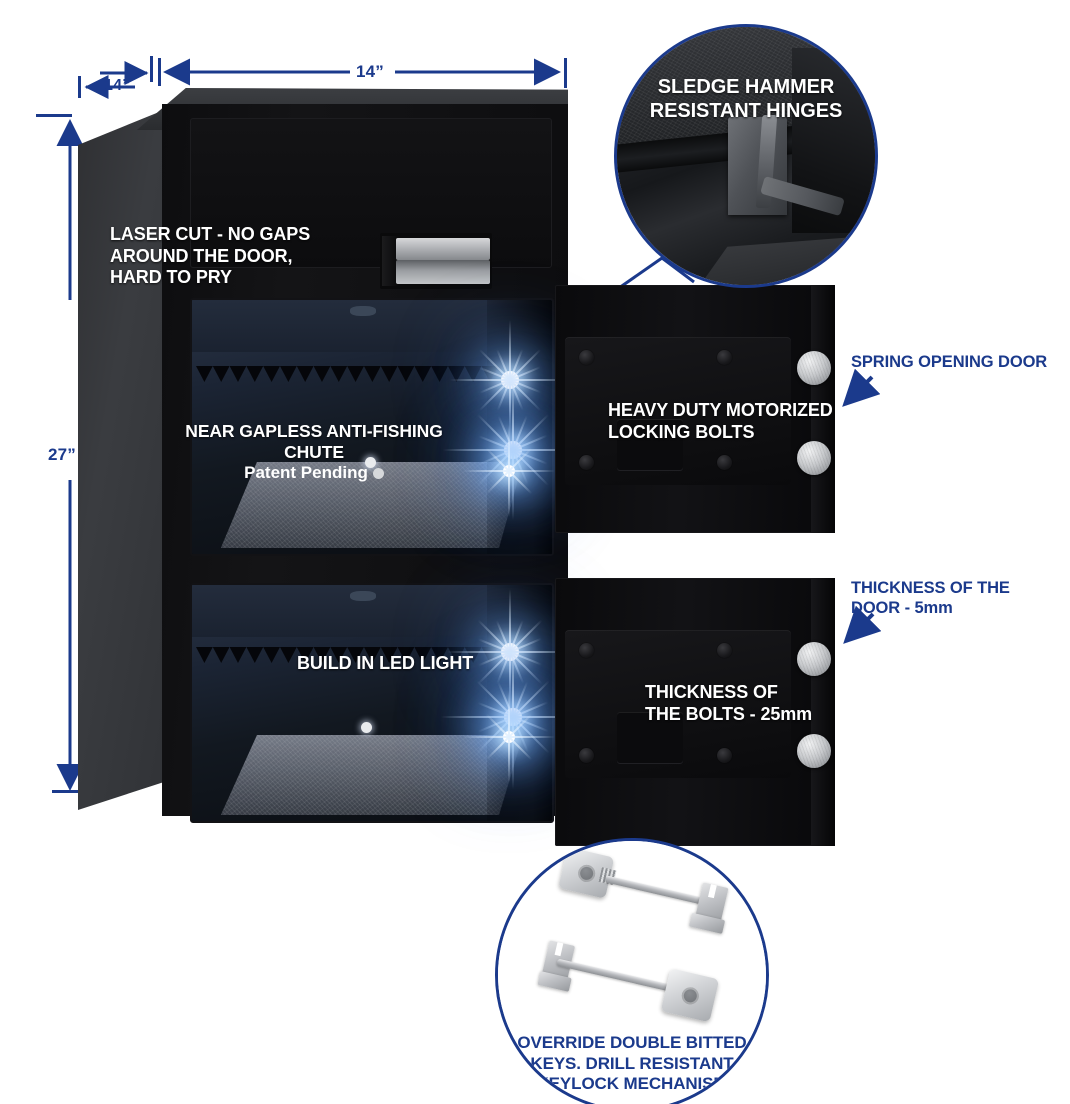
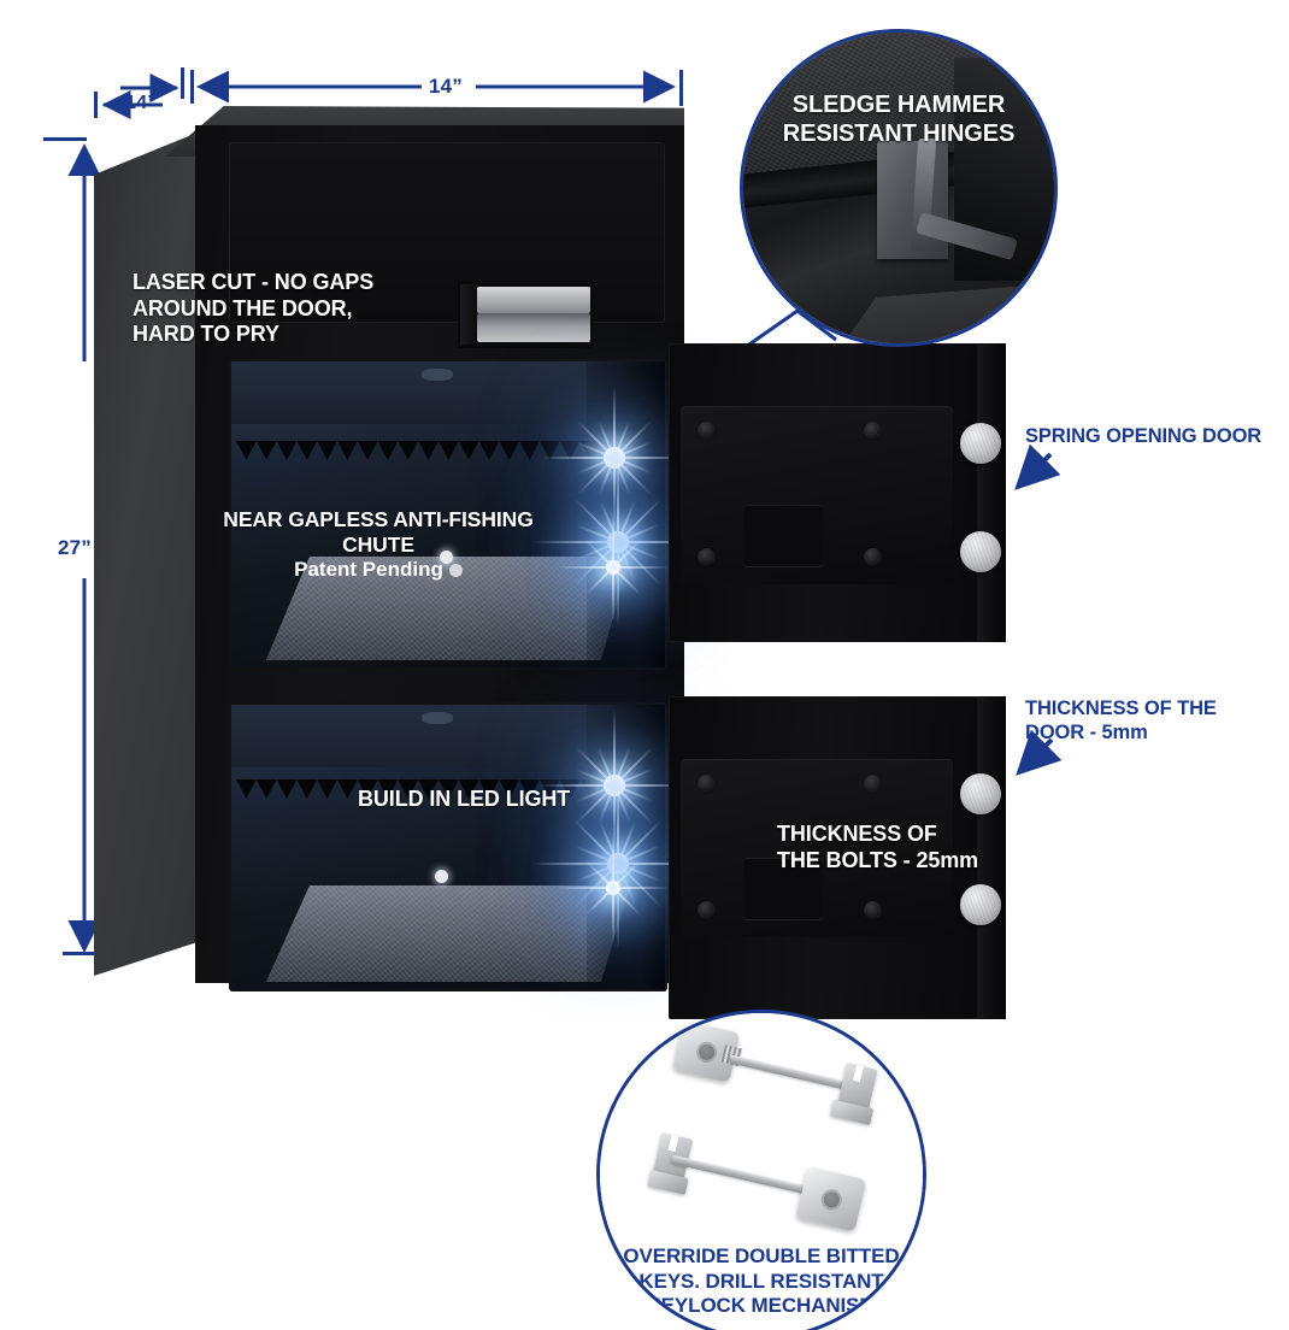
  14”
  14”
  27”
  SLEDGE HAMMER
  RESISTANT HINGES
  OVERRIDE DOUBLE BITTED
  KEYS. DRILL RESISTANT
  KEYLOCK MECHANISM
  LASER CUT - NO GAPS
  AROUND THE DOOR,
  HARD TO PRY
  NEAR GAPLESS ANTI-FISHING CHUTE
  Patent Pending
  BUILD IN LED LIGHT
- HEAVY DUTY MOTORIZED
- LOCKING BOLTS
  THICKNESS OF
  THE BOLTS - 25mm
  SPRING OPENING DOOR
  THICKNESS OF THE DOOR - 5mm
